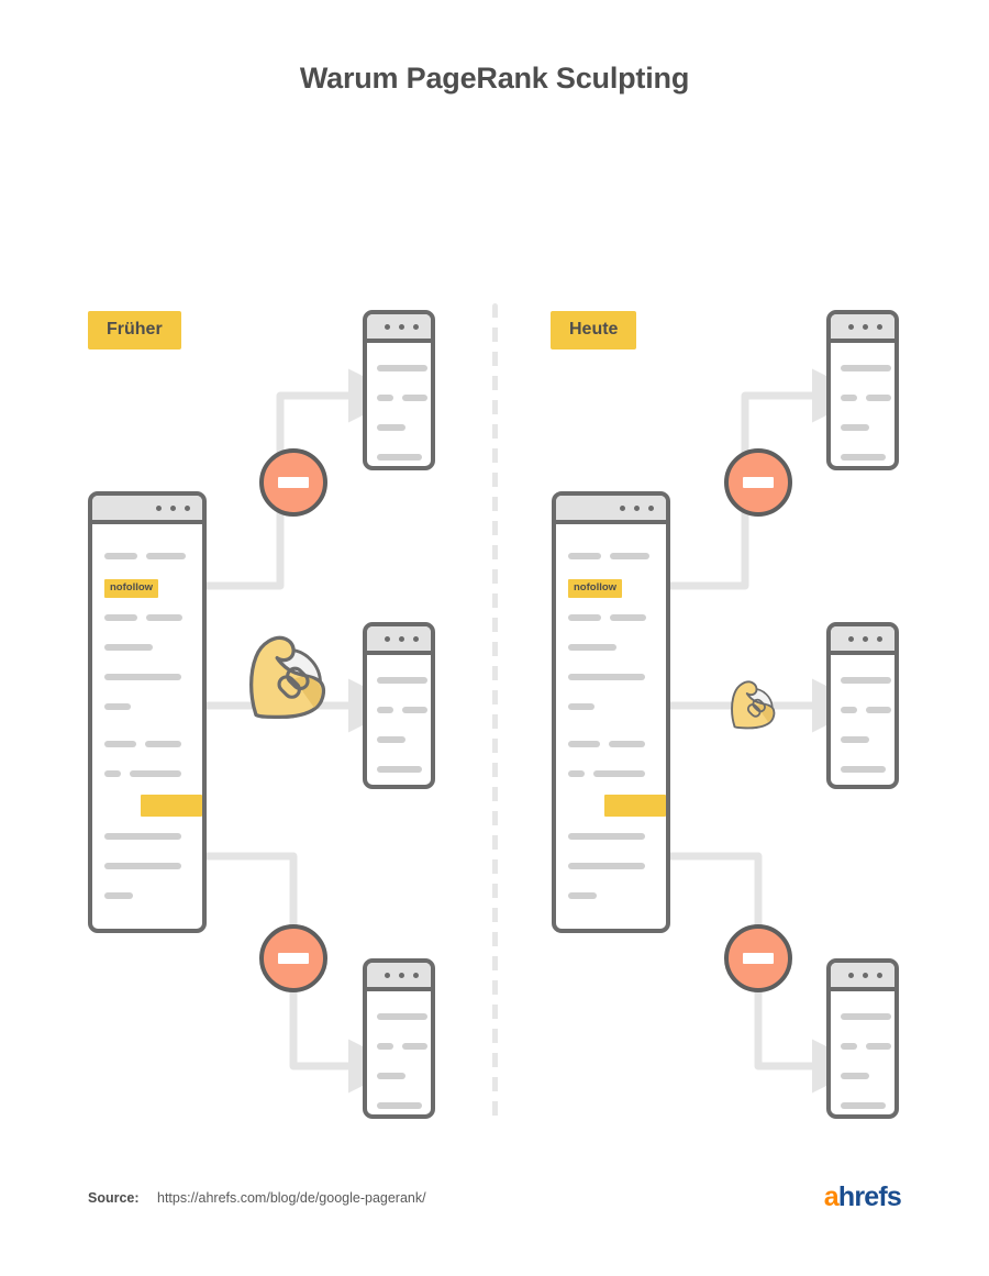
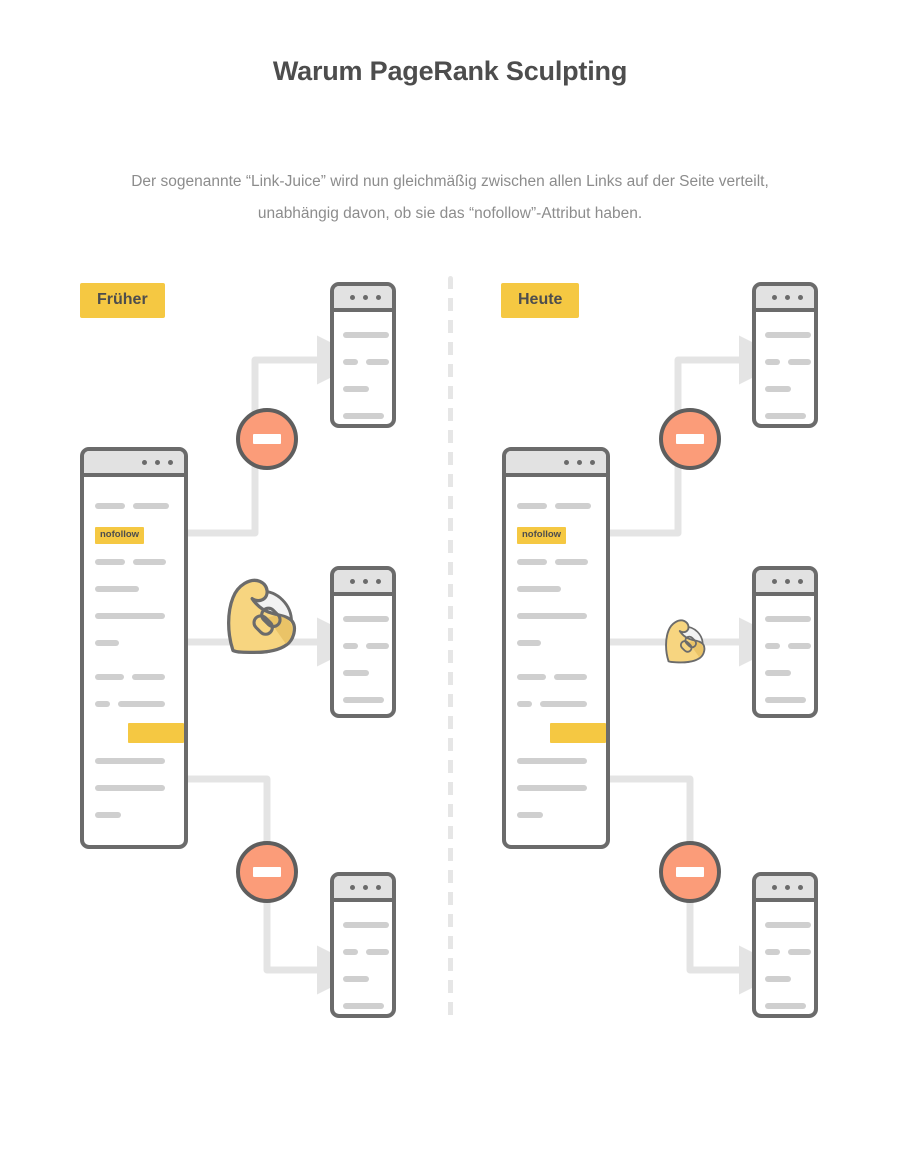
  Warum PageRank Sculpting
+ Der sogenannte “Link-Juice” wird nun gleichmäßig zwischen allen Links auf der Seite verteilt, unabhängig davon, ob sie das “nofollow”-Attribut haben.
  Früher
  Heute
  nofollow
  nofollow
- Source: https://ahrefs.com/blog/de/google-pagerank/
- ahrefs
